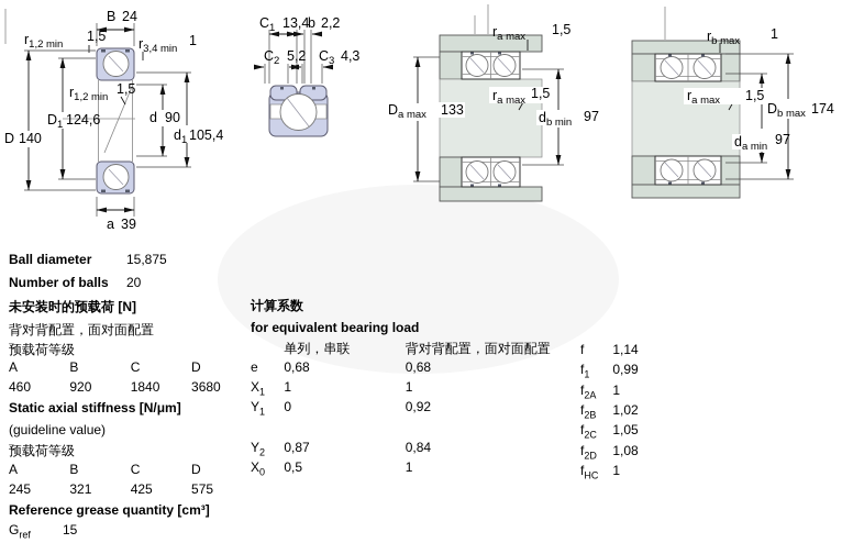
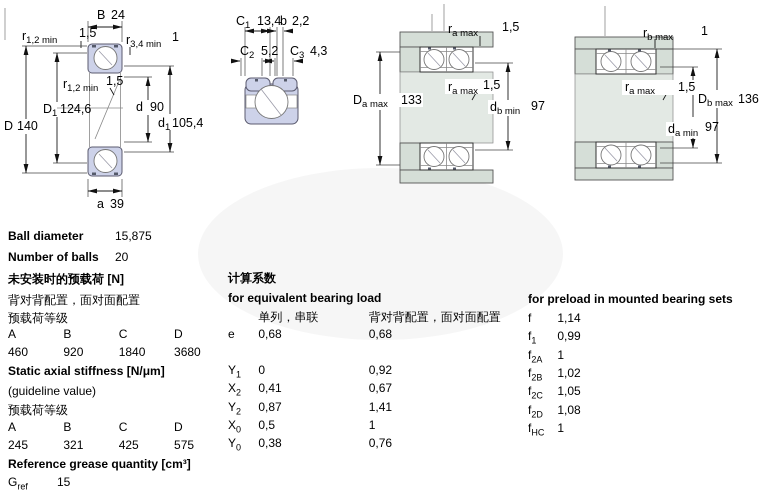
  B
  24
  r1,2 min
  1,5
  r3,4 min
  1
  D
  140
  D1
  124,6
  d
  90
  d1
  105,4
  a
  39
  r1,2 min
  1,5
  C1
  13,4
  b
  2,2
  C2
  5,2
  C3
  4,3
  ra max
  1,5
  Da max
  133
  ra max
  1,5
  db min
  97
  rb max
  1
  ra max
  1,5
  Db max
- 174
+ 136
  da min
  97
  Ball diameter
  15,875
  Number of balls
  20
  未安装时的预载荷 [N]
  背对背配置，面对面配置
  预载荷等级
  A B C D
  460 920 1840 3680
  Static axial stiffness [N/μm]
  (guideline value)
  预载荷等级
  A B C D
  245 321 425 575
  Reference grease quantity [cm³]
  Gref
  15
  计算系数
  for equivalent bearing load
  单列，串联 背对背配置，面对面配置
  e 0,68 0,68
- X1 1 1
  Y1 0 0,92
+ X2 0,41 0,67
- Y2 0,87 0,84
+ Y2 0,87 1,41
  X0 0,5 1
+ Y0 0,38 0,76
+ for preload in mounted bearing sets
  f 1,14
  f1 0,99
  f2A 1
  f2B 1,02
  f2C 1,05
  f2D 1,08
  fHC 1
